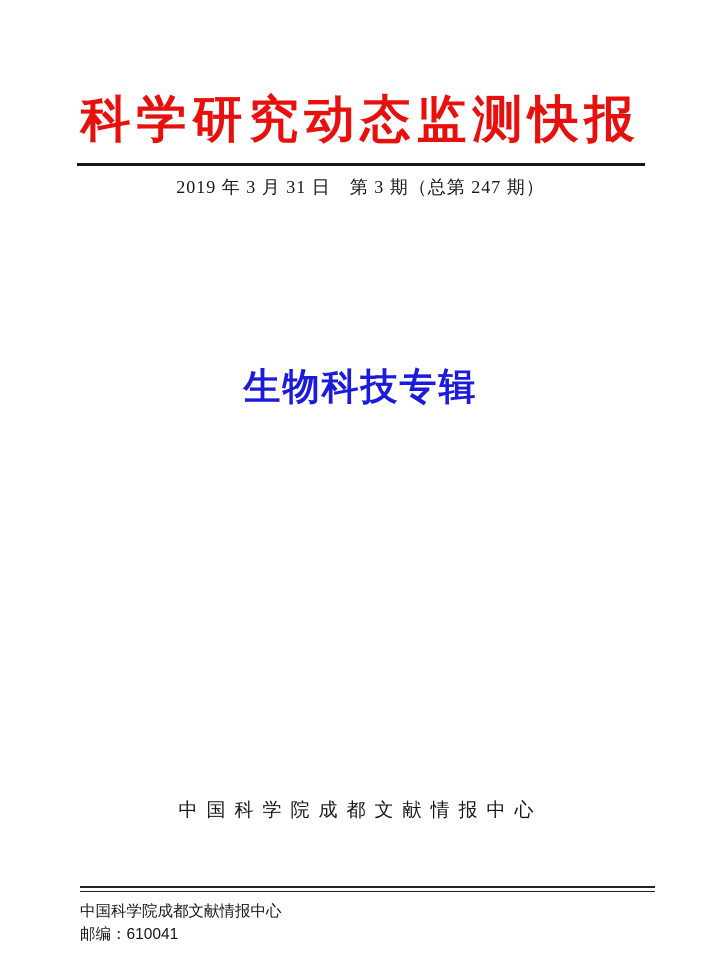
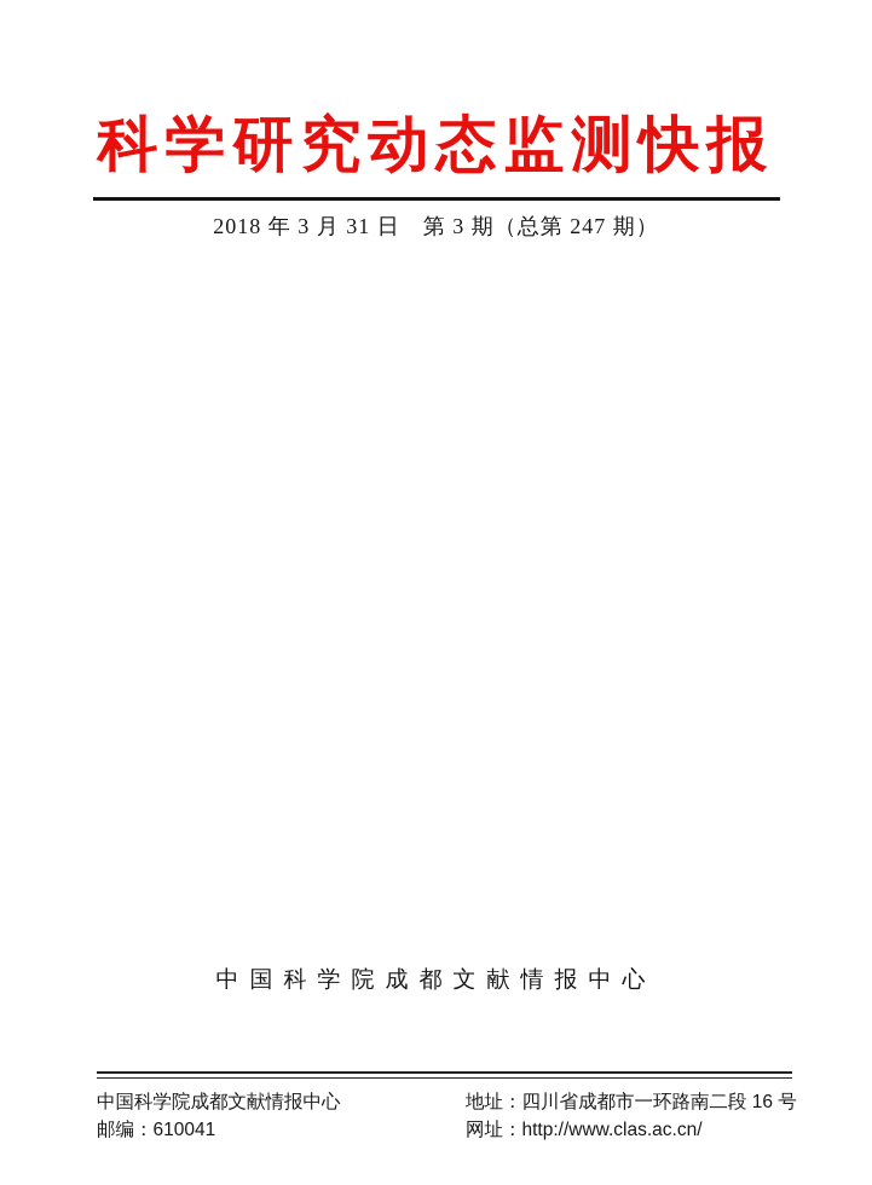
  科学研究动态监测快报
- 2019 年 3 月 31 日 第 3 期（总第 247 期）
+ 2018 年 3 月 31 日 第 3 期（总第 247 期）
- 生物科技专辑
  中国科学院成都文献情报中心
  中国科学院成都文献情报中心
  邮编：610041
+ 地址：四川省成都市一环路南二段 16 号
+ 网址：http://www.clas.ac.cn/
